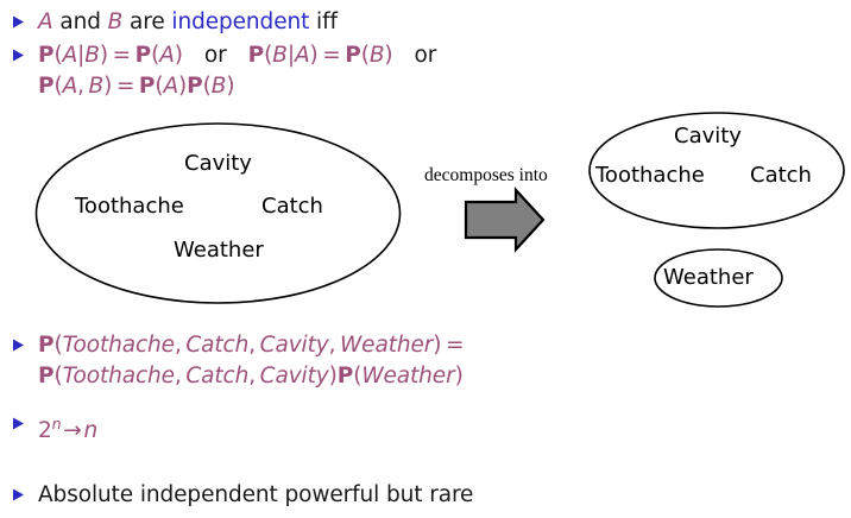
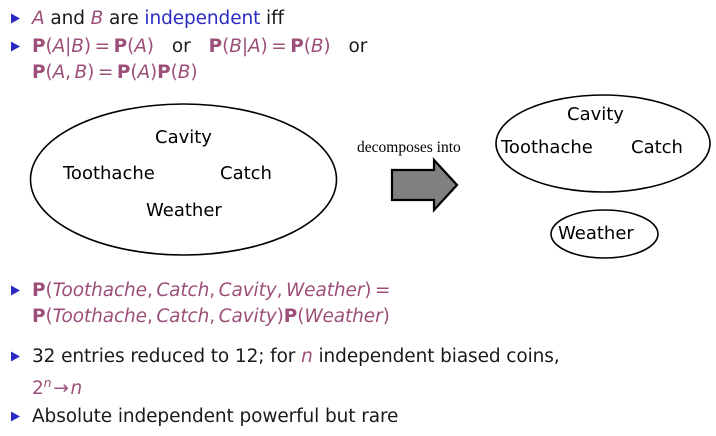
  A and B are independent iff
  P(A|B) = P(A) or P(B|A) = P(B) or
  P(A, B) = P(A)P(B)
  Cavity
  Toothache
  Catch
  Weather
  decomposes into
  Cavity
  Toothache
  Catch
  Weather
  P(Toothache, Catch, Cavity, Weather) =
  P(Toothache, Catch, Cavity)P(Weather)
+ 32 entries reduced to 12; for n independent biased coins,
  2n → n
  Absolute independent powerful but rare
